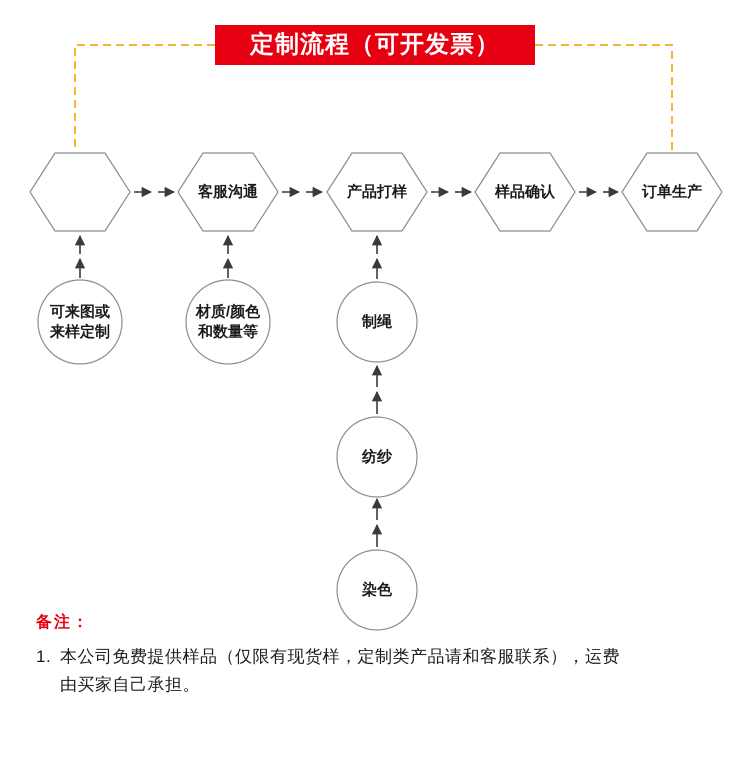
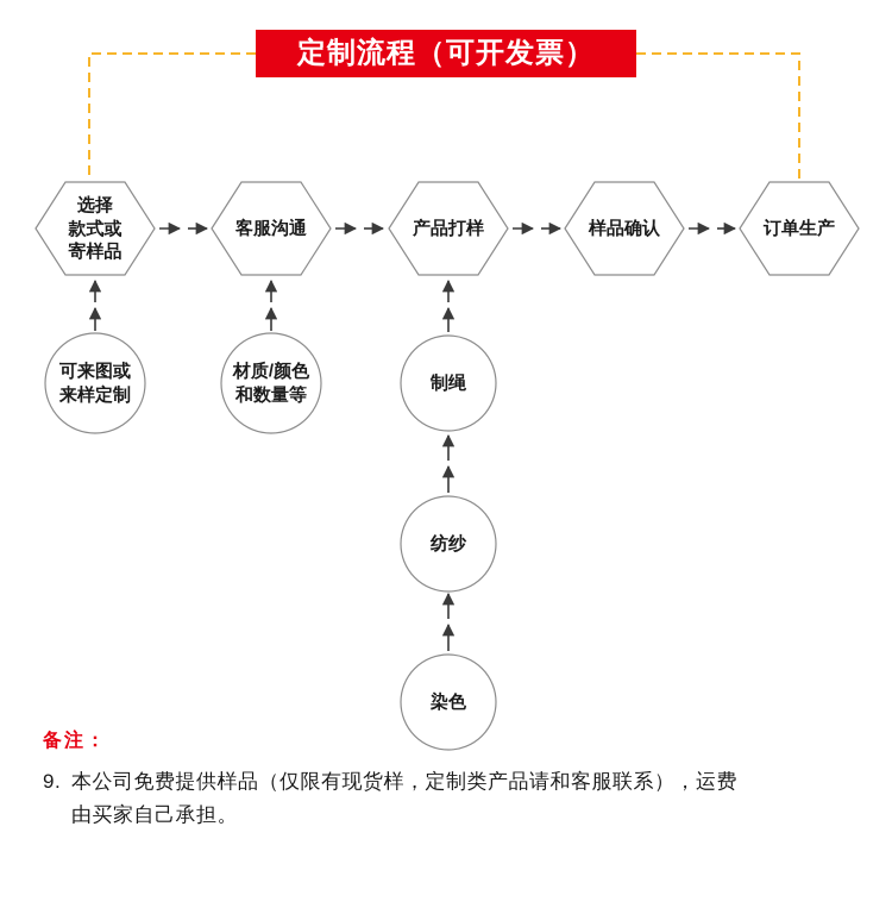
  定制流程（可开发票）
+ 选择
+ 款式或
+ 寄样品
  客服沟通
  产品打样
  样品确认
  订单生产
  可来图或
  来样定制
  材质/颜色
  和数量等
  制绳
  纺纱
  染色
  备注：
- 1.
+ 9.
  本公司免费提供样品（仅限有现货样，定制类产品请和客服联系），运费
  由买家自己承担。
